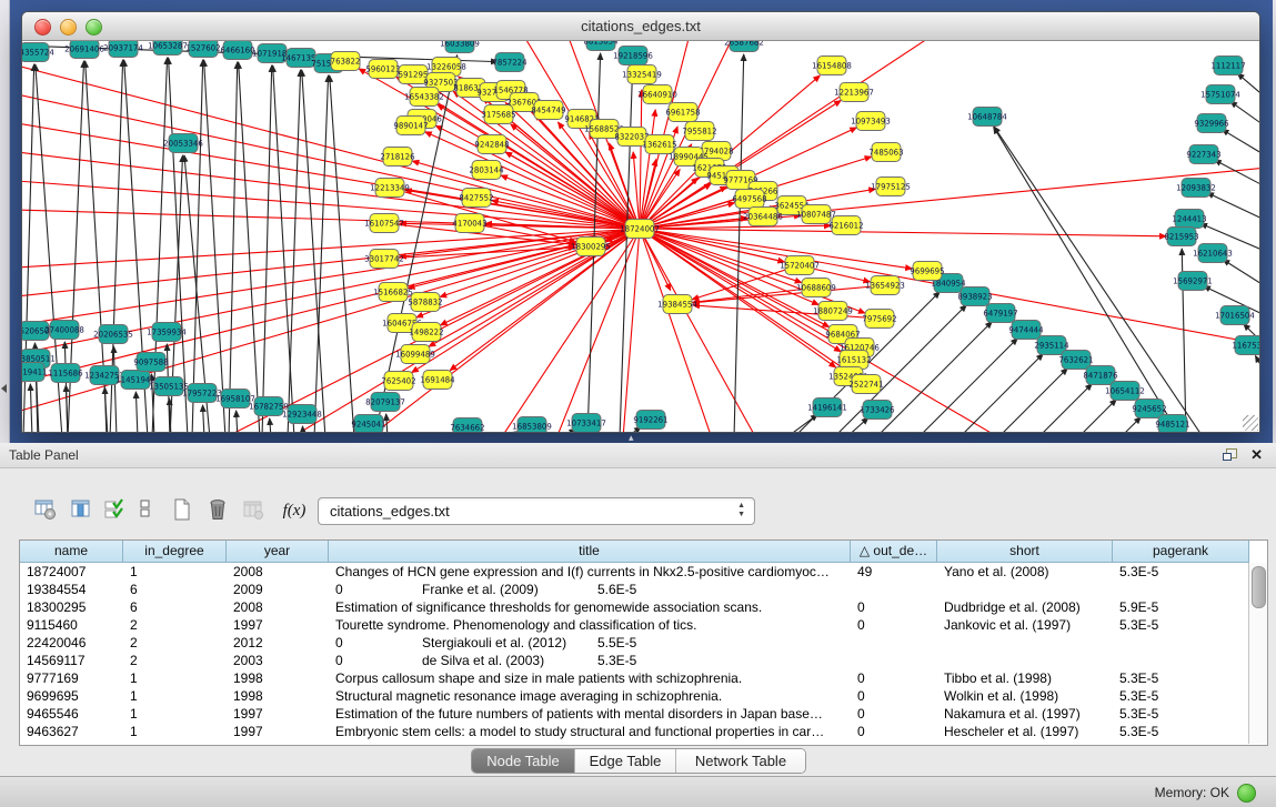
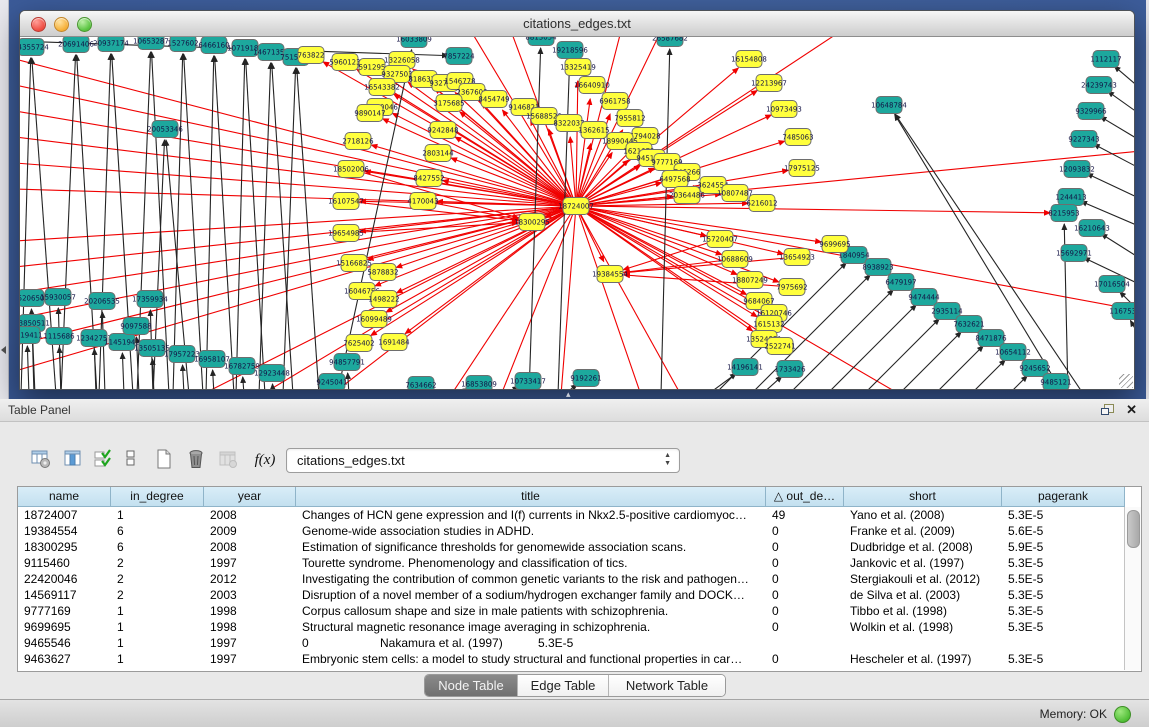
  citations_edges.txt
  4355724
  20691406
  20937174
  10653287
  1527602
  6466160
  1071918
  1467135
  16033809
  7857224
  8813054
  19218596
  26587682
  10648784
  20053346
  520650
- 27400088
+ 15930057
  20206535
  17359934
  3850511
  19411
  1115686
  1234275
  11451942
  9097588
  13505135
  17957223
  16958107
  16782759
  12923448
- 82079137
+ 94857791
  9245041
  14196141
  1733426
  1840954
  8938923
  6479197
  9474444
  2935114
  7632621
  8471876
  10654112
  9245652
  9485121
  1112117
- 15751074
+ 24239743
  9329966
  9227343
  12093832
  1244413
  8215953
  16210643
  15692971
  17016504
  116753
  16853809
  10733417
  9192261
  7634662
  763822
  5960123
  591295
  13226058
  9327503
  16543382
  81863
  1546778
  9890147
  236760
  3175685
  2718126
  9242848
  8454749
  914682
- 12213349
+ 18502006
  2803144
  1568852
  832203
  16107547
  8427552
  1362615
  4170043
  18724007
  18300295
  6961758
  7955812
  794028
  18990445
  9777169
  6497568
  362455
  20364486
  10807487
  6216012
  16154808
  12213967
  10973493
  7485063
  17975125
- 33017742
+ 19654985
  15166825
  160467
  1498222
  16099489
  7625402
  1691484
  5878832
  15720407
  10688609
  18807249
  13654923
  9699695
  7975692
  9684067
  16120746
  1615132
  2522741
  19384554
  13325419
  16640910
  ▴
  Table Panel
  ✕
  f(x)
  citations_edges.txt
  name
  in_degree
  year
  title
  △ out_de…
  short
  pagerank
  18724007
  1
  2008
  Changes of HCN gene expression and I(f) currents in Nkx2.5-positive cardiomyoc…
  49
  Yano et al. (2008)
  5.3E-5
  19384554
  6
  2009
+ Genome-wide association studies in ADHD.
  0
  Franke et al. (2009)
  5.6E-5
  18300295
  6
  2008
  Estimation of significance thresholds for genomewide association scans.
  0
  Dudbridge et al. (2008)
  5.9E-5
  9115460
  2
  1997
  Tourette syndrome. Phenomenology and classification of tics.
  0
  Jankovic et al. (1997)
  5.3E-5
  22420046
  2
  2012
+ Investigating the contribution of common genetic variants to the risk and pathogen…
  0
  Stergiakouli et al. (2012)
  5.5E-5
  14569117
  2
  2003
+ Disruption of a novel member of a sodium/hydrogen exchanger family and DOCK…
  0
  de Silva et al. (2003)
  5.3E-5
  9777169
  1
  1998
  Corpus callosum shape and size in male patients with schizophrenia.
  0
  Tibbo et al. (1998)
  5.3E-5
  9699695
  1
  1998
  Structural magnetic resonance image averaging in schizophrenia.
  0
  Wolkin et al. (1998)
  5.3E-5
  9465546
  1
  1997
- Estimation of the future numbers of patients with mental disorders in Japan base…
  0
  Nakamura et al. (1997)
  5.3E-5
  9463627
  1
  1997
  Embryonic stem cells: a model to study structural and functional properties in car…
  0
  Hescheler et al. (1997)
  5.3E-5
  Node Table
  Edge Table
  Network Table
  Memory: OK
